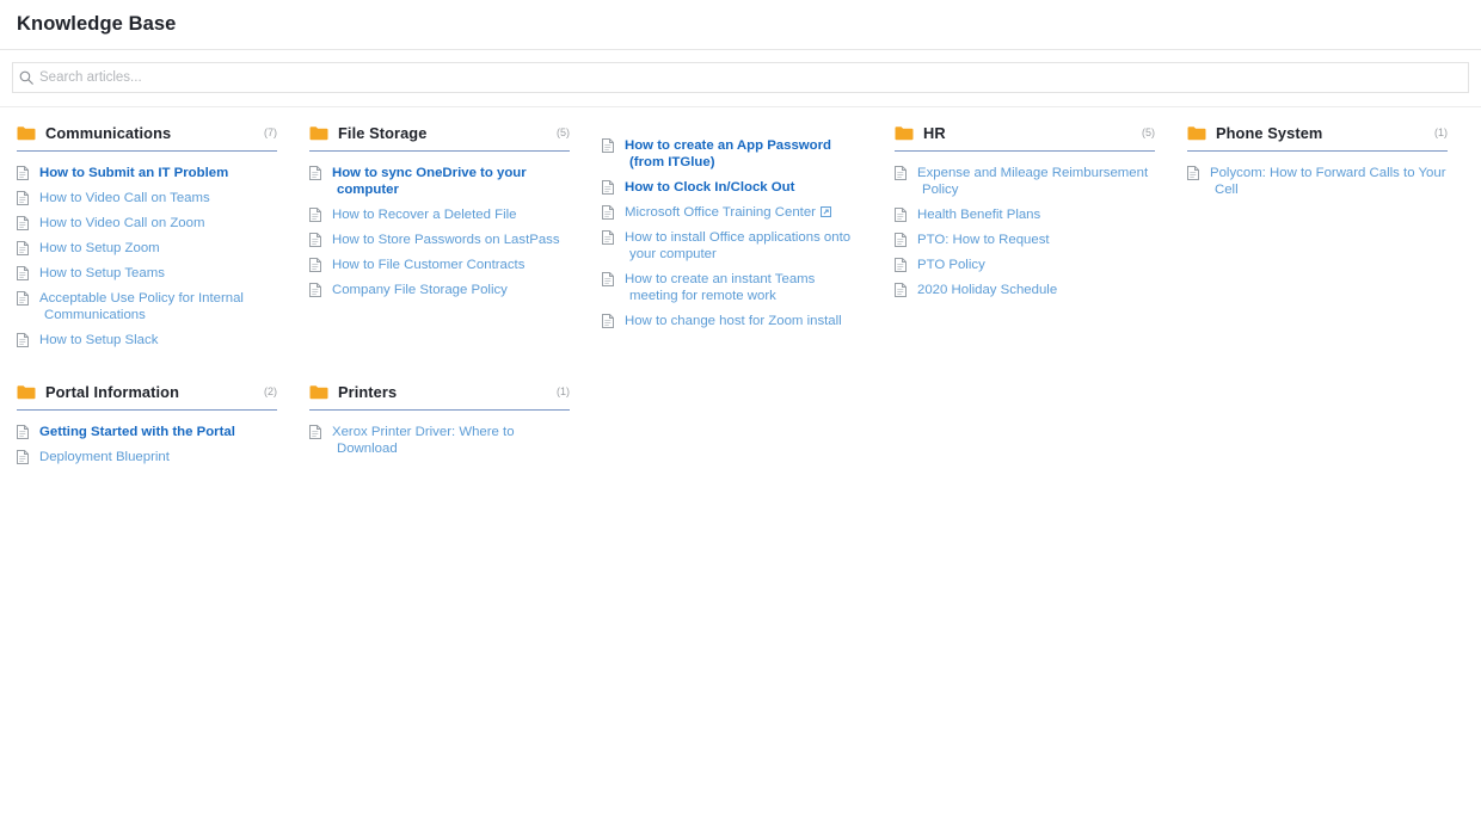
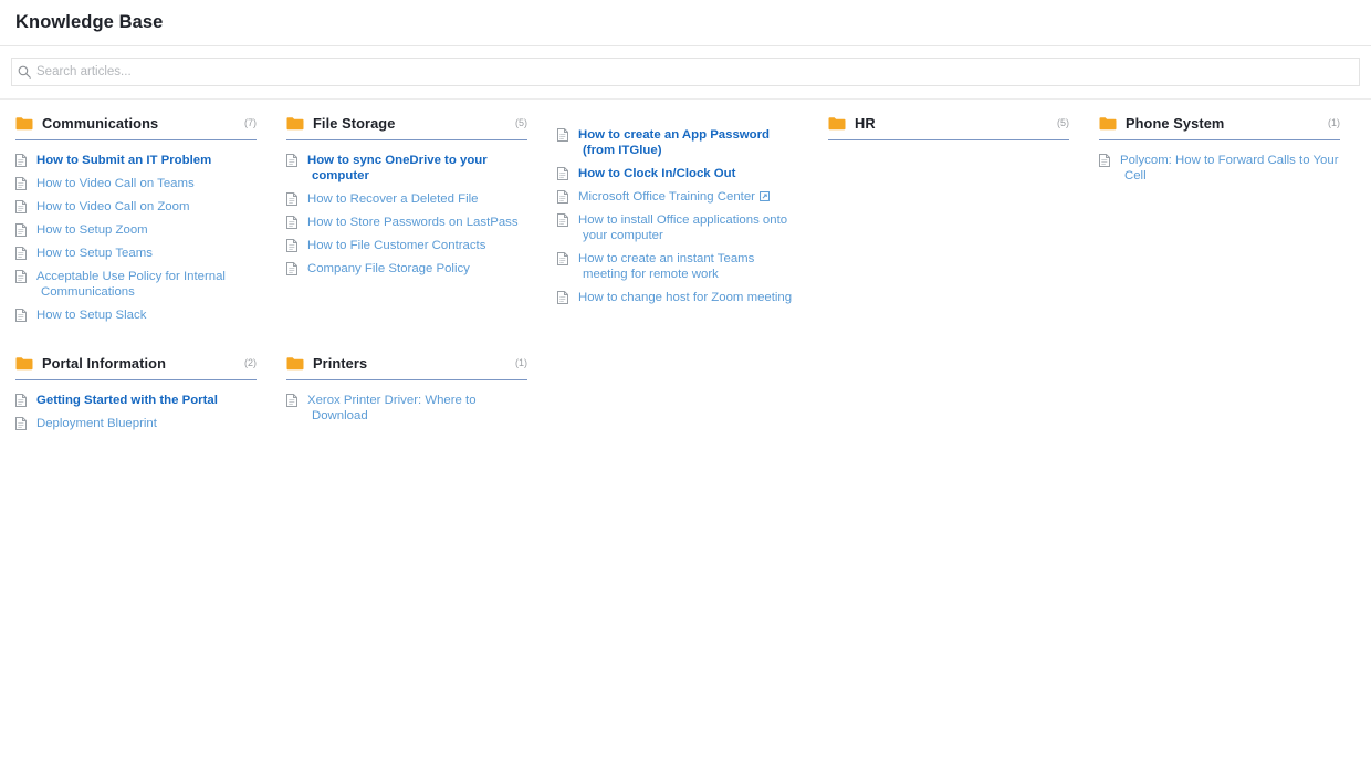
  Knowledge Base
  Search articles...
  Communications
  (7)
  How to Submit an IT Problem
  How to Video Call on Teams
  How to Video Call on Zoom
  How to Setup Zoom
  How to Setup Teams
  Acceptable Use Policy for Internal Communications
  How to Setup Slack
  File Storage
  (5)
  How to sync OneDrive to your computer
  How to Recover a Deleted File
  How to Store Passwords on LastPass
  How to File Customer Contracts
  Company File Storage Policy
  How to create an App Password (from ITGlue)
  How to Clock In/Clock Out
  Microsoft Office Training Center
  How to install Office applications onto your computer
  How to create an instant Teams meeting for remote work
- How to change host for Zoom install
+ How to change host for Zoom meeting
  HR
  (5)
- Expense and Mileage Reimbursement Policy
- Health Benefit Plans
- PTO: How to Request
- PTO Policy
- 2020 Holiday Schedule
  Phone System
  (1)
  Polycom: How to Forward Calls to Your Cell
  Portal Information
  (2)
  Getting Started with the Portal
  Deployment Blueprint
  Printers
  (1)
  Xerox Printer Driver: Where to Download
